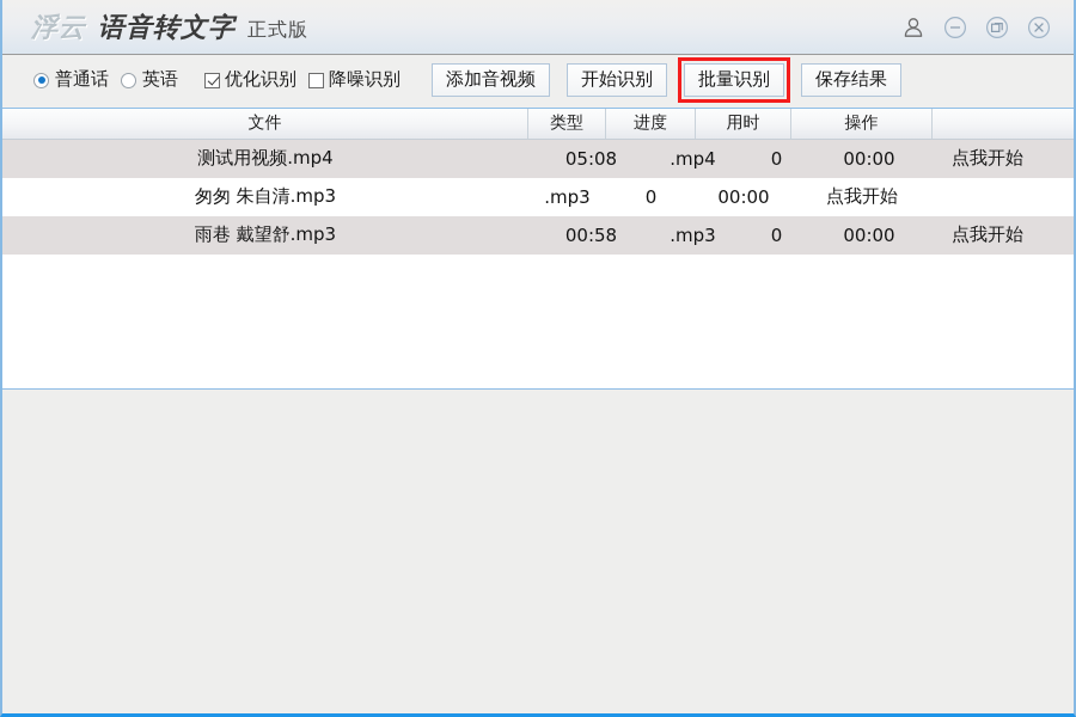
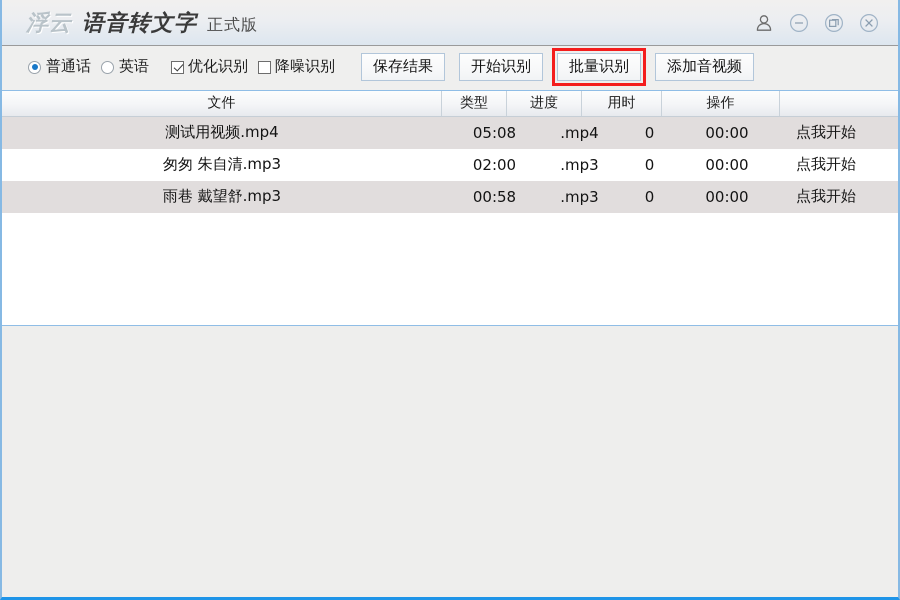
  浮云
  语音转文字
  正式版
  普通话
  英语
  优化识别
  降噪识别
- 添加音视频
+ 保存结果
  开始识别
  批量识别
- 保存结果
+ 添加音视频
  文件
  类型
  进度
  用时
  操作
  测试用视频.mp4
  05:08
  .mp4
  0
  00:00
  点我开始
  匆匆 朱自清.mp3
+ 02:00
  .mp3
  0
  00:00
  点我开始
  雨巷 戴望舒.mp3
  00:58
  .mp3
  0
  00:00
  点我开始
